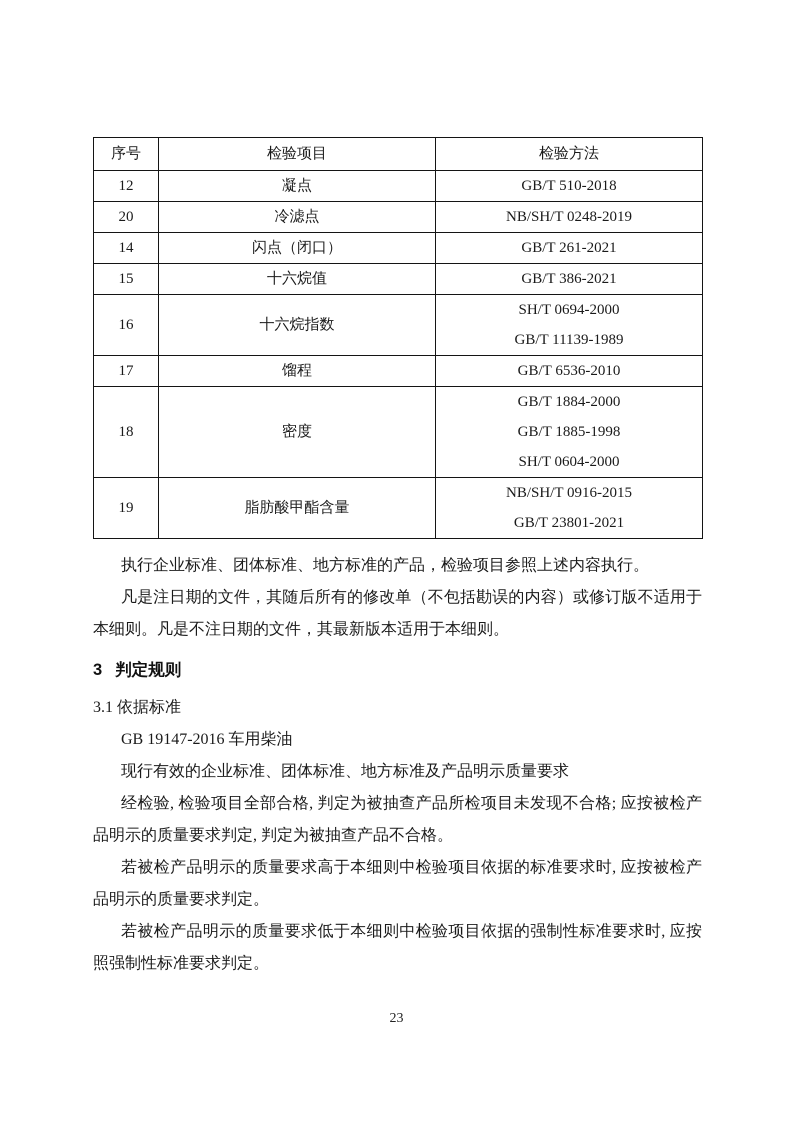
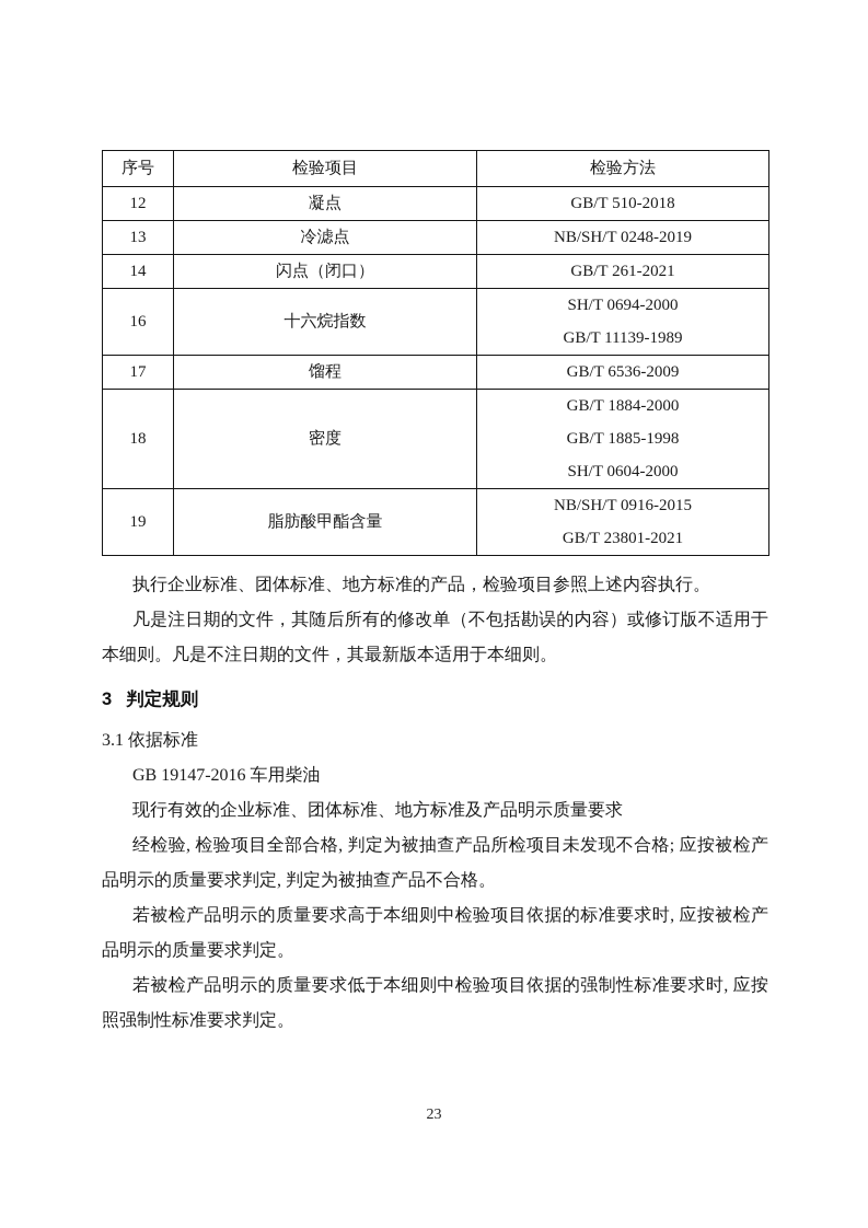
  序号	检验项目	检验方法
  12	凝点	GB/T 510-2018
- 20	冷滤点	NB/SH/T 0248-2019
+ 13	冷滤点	NB/SH/T 0248-2019
  14	闪点（闭口）	GB/T 261-2021
- 15	十六烷值	GB/T 386-2021
  16	十六烷指数	SH/T 0694-2000GB/T 11139-1989
- 17	馏程	GB/T 6536-2010
+ 17	馏程	GB/T 6536-2009
  18	密度	GB/T 1884-2000GB/T 1885-1998SH/T 0604-2000
  19	脂肪酸甲酯含量	NB/SH/T 0916-2015GB/T 23801-2021
  执行企业标准、团体标准、地方标准的产品，检验项目参照上述内容执行。
  凡是注日期的文件，其随后所有的修改单（不包括勘误的内容）或修订版不适用于本细则。凡是不注日期的文件，其最新版本适用于本细则。
  3 判定规则
  3.1 依据标准
  GB 19147-2016 车用柴油
  现行有效的企业标准、团体标准、地方标准及产品明示质量要求
  经检验, 检验项目全部合格, 判定为被抽查产品所检项目未发现不合格; 应按被检产品明示的质量要求判定, 判定为被抽查产品不合格。
  若被检产品明示的质量要求高于本细则中检验项目依据的标准要求时, 应按被检产品明示的质量要求判定。
  若被检产品明示的质量要求低于本细则中检验项目依据的强制性标准要求时, 应按照强制性标准要求判定。
  23
